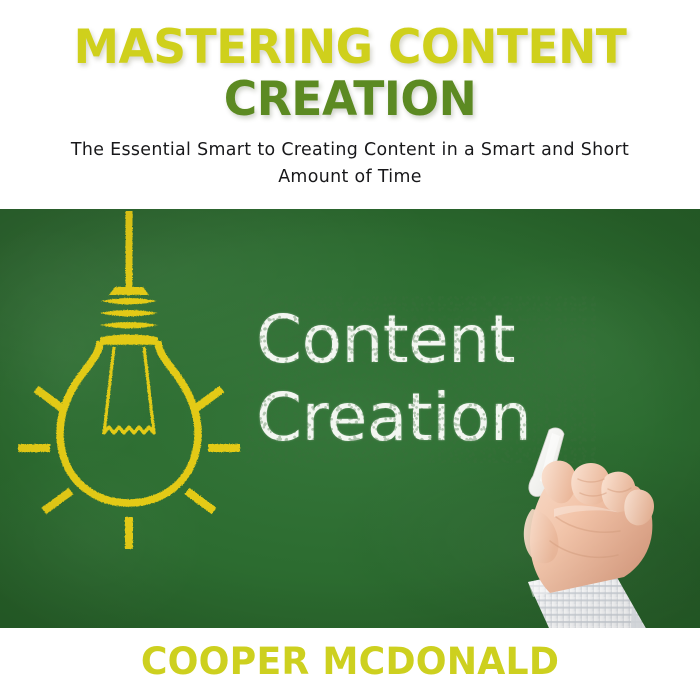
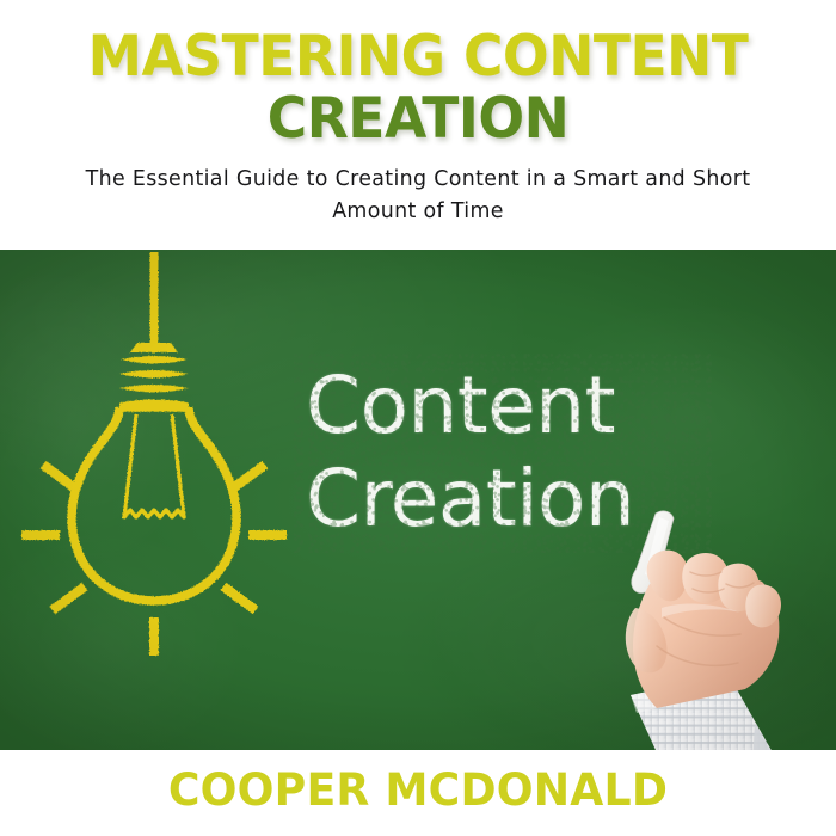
  MASTERING CONTENT
  CREATION
- The Essential Smart to Creating Content in a Smart and Short Amount of Time
+ The Essential Guide to Creating Content in a Smart and Short Amount of Time
  COOPER MCDONALD
